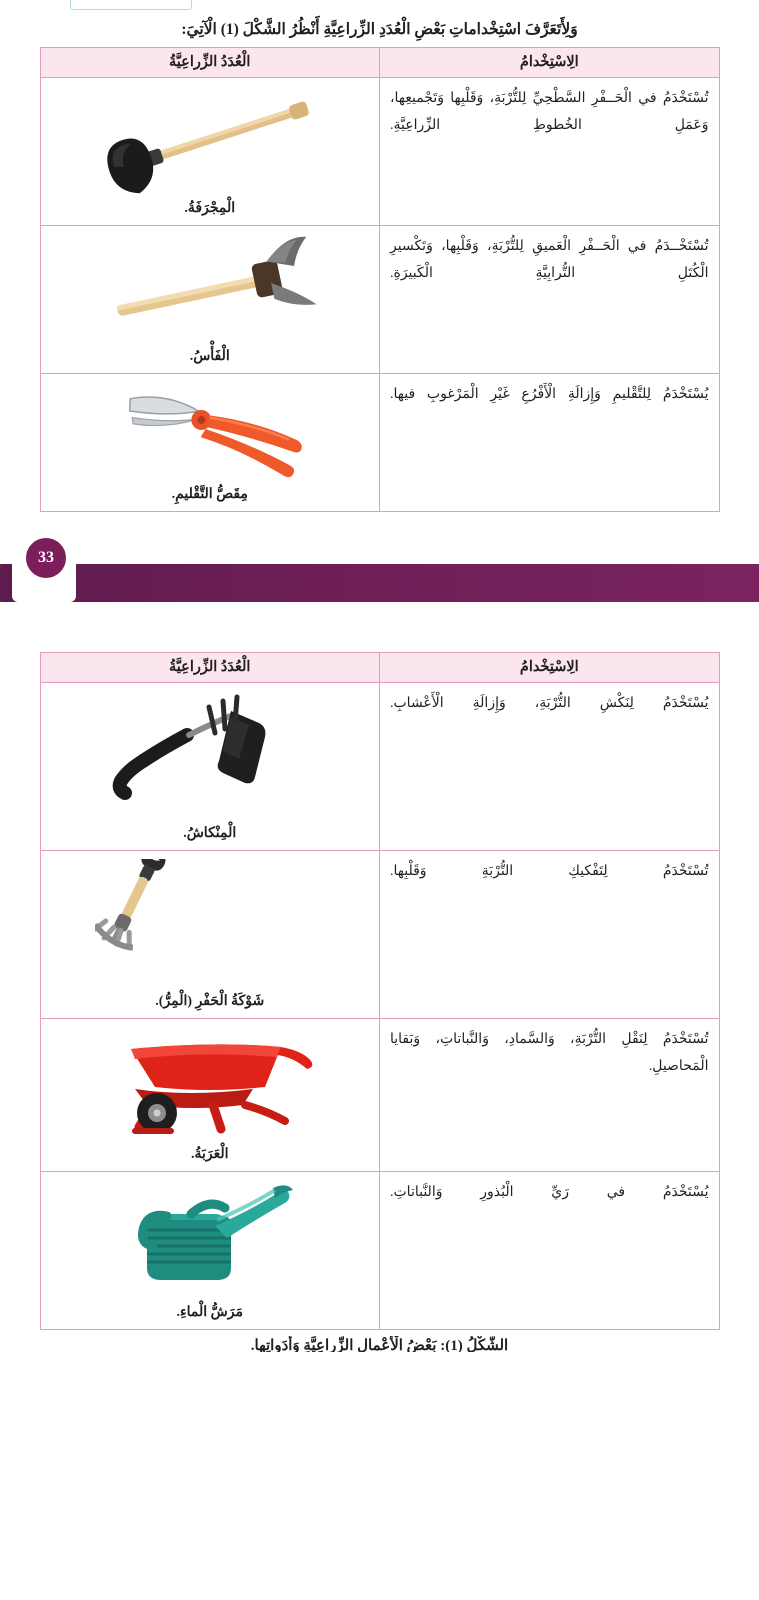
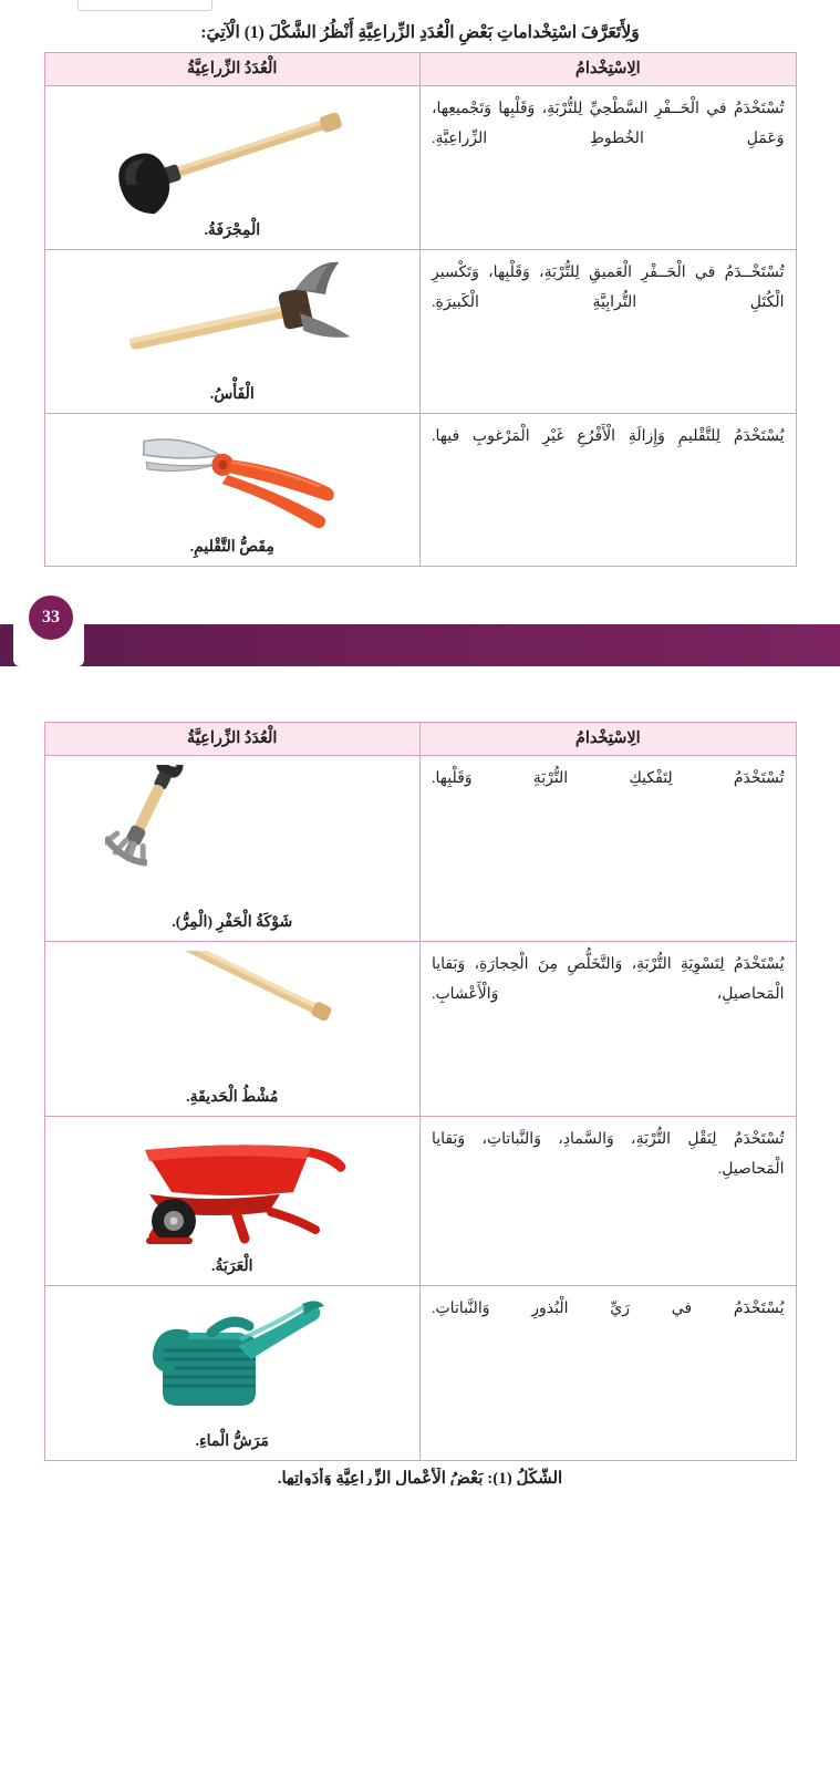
  وَلِأَتَعَرَّفَ اسْتِخْداماتِ بَعْضِ الْعُدَدِ الزِّراعِيَّةِ أَنْظُرُ الشَّكْلَ (1) الْآتِيَ:
  الِاسْتِخْدامُ	الْعُدَدُ الزِّراعِيَّةُ
  تُسْتَخْدَمُ في الْحَــفْرِ السَّطْحِيِّ لِلتُّرْبَةِ، وَقَلْبِها وَتَجْميعِها، وَعَمَلِ الخُطوطِ الزِّراعِيَّةِ.	الْمِجْرَفَةُ.
  تُسْتَخْــدَمُ في الْحَــفْرِ الْعَميقِ لِلتُّرْبَةِ، وَقَلْبِها، وَتَكْسيرِ الْكُتَلِ التُّرابِيَّةِ الْكَبيرَةِ.	الْفَأْسُ.
  يُسْتَخْدَمُ لِلتَّقْليمِ وَإِزالَةِ الْأَفْرُعِ غَيْرِ الْمَرْغوبِ فيها.	مِقَصُّ التَّقْليمِ.
  33
  الِاسْتِخْدامُ	الْعُدَدُ الزِّراعِيَّةُ
- يُسْتَخْدَمُ لِنَكْشِ التُّرْبَةِ، وَإِزالَةِ الْأَعْشابِ.	الْمِنْكاشُ.
  تُسْتَخْدَمُ لِتَفْكيكِ التُّرْبَةِ وَقَلْبِها.	شَوْكَةُ الْحَفْرِ (الْمِرُّ).
+ يُسْتَخْدَمُ لِتَسْوِيَةِ التُّرْبَةِ، وَالتَّخَلُّصِ مِنَ الْحِجارَةِ، وَبَقايا الْمَحاصيلِ، وَالْأَعْشابِ.	مُشْطُ الْحَديقَةِ.
  تُسْتَخْدَمُ لِنَقْلِ التُّرْبَةِ، وَالسَّمادِ، وَالنَّباتاتِ، وَبَقايا الْمَحاصيلِ.	الْعَرَبَةُ.
  يُسْتَخْدَمُ في رَيِّ الْبُذورِ وَالنَّباتاتِ.	مَرَشُّ الْماءِ.
  الشَّكْلُ (1): بَعْضُ الْأَعْمالِ الزِّراعِيَّةِ وَأَدَواتِها.
